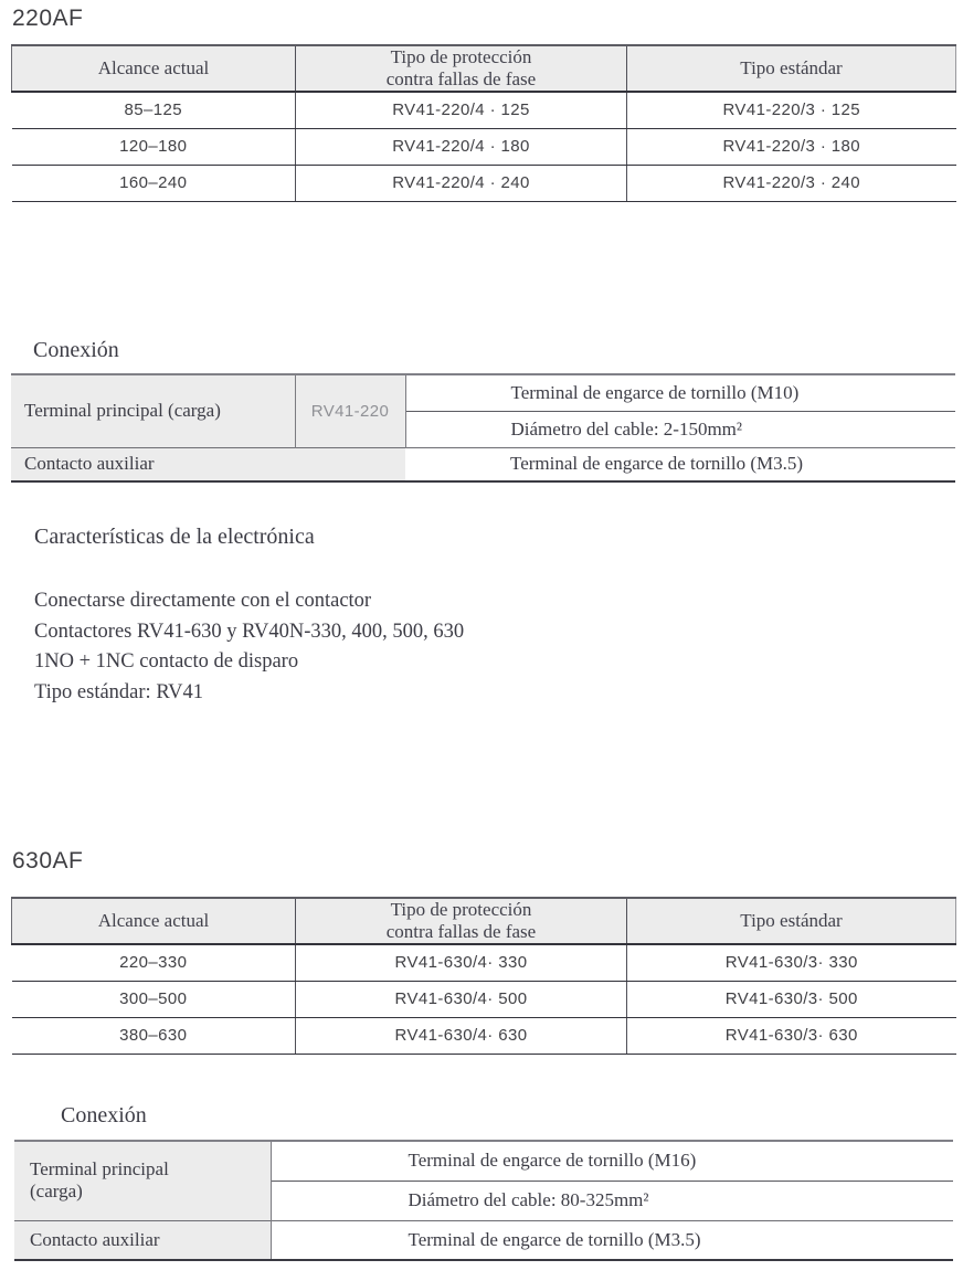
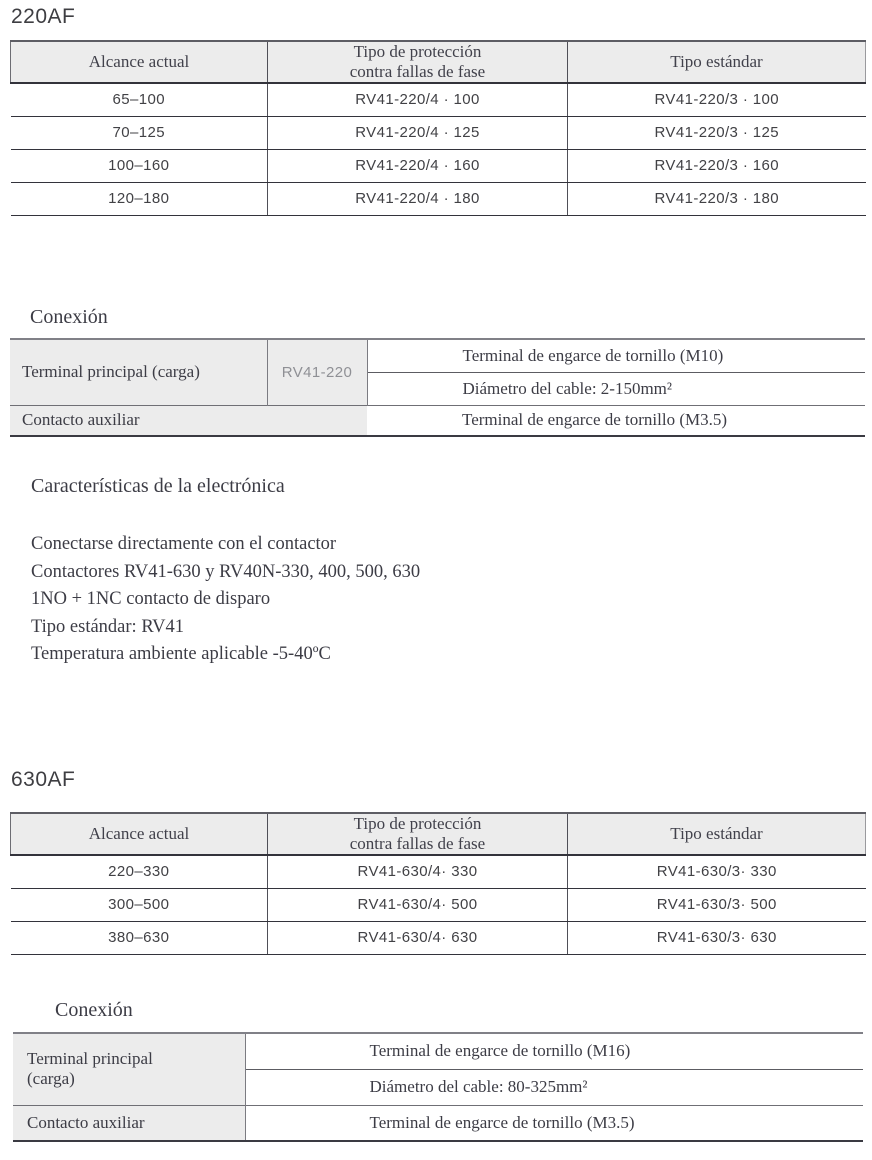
  220AF
  Alcance actual	Tipo de protección contra fallas de fase	Tipo estándar
+ 65–100	RV41-220/4 · 100	RV41-220/3 · 100
- 85–125	RV41-220/4 · 125	RV41-220/3 · 125
+ 70–125	RV41-220/4 · 125	RV41-220/3 · 125
+ 100–160	RV41-220/4 · 160	RV41-220/3 · 160
  120–180	RV41-220/4 · 180	RV41-220/3 · 180
- 160–240	RV41-220/4 · 240	RV41-220/3 · 240
  Conexión
  Terminal principal (carga)	RV41-220	Terminal de engarce de tornillo (M10)
  Diámetro del cable: 2-150mm²
  Contacto auxiliar	Terminal de engarce de tornillo (M3.5)
  Características de la electrónica
  Conectarse directamente con el contactor
  Contactores RV41-630 y RV40N-330, 400, 500, 630
  1NO + 1NC contacto de disparo
  Tipo estándar: RV41
+ Temperatura ambiente aplicable -5-40ºC
  630AF
  Alcance actual	Tipo de protección contra fallas de fase	Tipo estándar
  220–330	RV41-630/4· 330	RV41-630/3· 330
  300–500	RV41-630/4· 500	RV41-630/3· 500
  380–630	RV41-630/4· 630	RV41-630/3· 630
  Conexión
  Terminal principal (carga)	Terminal de engarce de tornillo (M16)
  Diámetro del cable: 80-325mm²
  Contacto auxiliar	Terminal de engarce de tornillo (M3.5)
